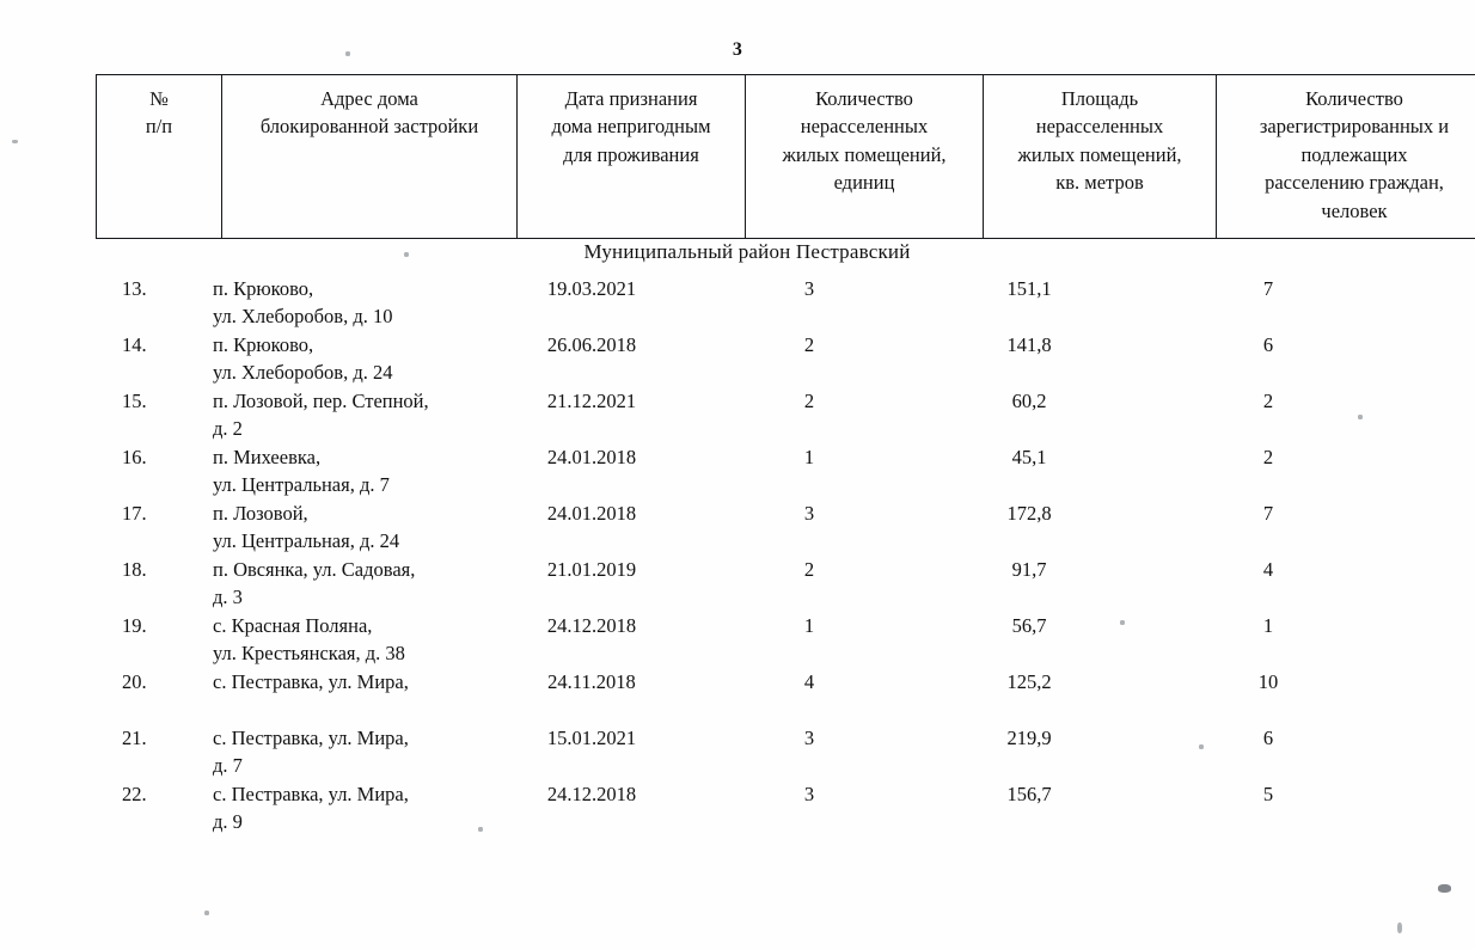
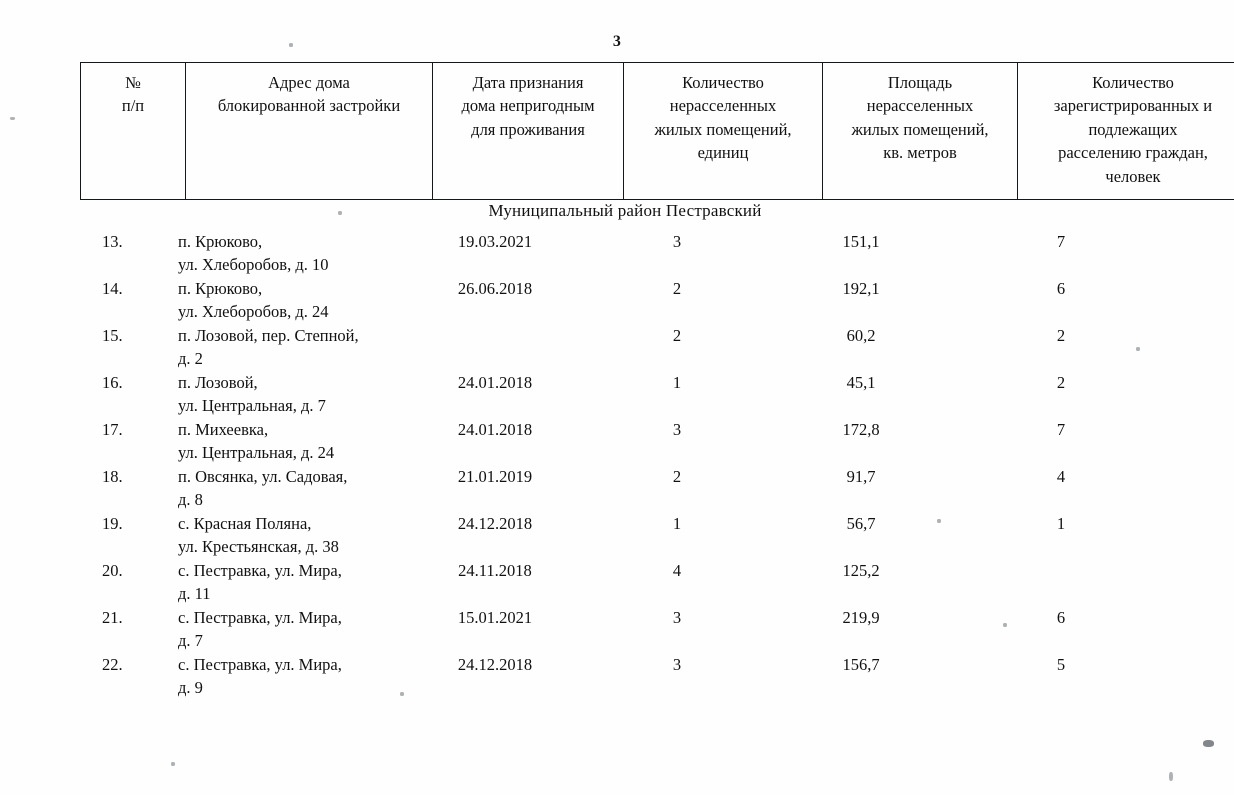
  3
  № п/п	Адрес дома блокированной застройки	Дата признания дома непригодным для проживания	Количество нерасселенных жилых помещений, единиц	Площадь нерасселенных жилых помещений, кв. метров	Количество зарегистрированных и подлежащих расселению граждан, человек
  Муниципальный район Пестравский
  13.
  19.03.2021
  3
  151,1
  7
  п. Крюково,
  ул. Хлеборобов, д. 10
  14.
  26.06.2018
  2
- 141,8
+ 192,1
  6
  п. Крюково,
  ул. Хлеборобов, д. 24
  15.
- 21.12.2021
  2
  60,2
  2
  п. Лозовой, пер. Степной,
  д. 2
  16.
  24.01.2018
  1
  45,1
  2
- п. Михеевка,
+ п. Лозовой,
  ул. Центральная, д. 7
  17.
  24.01.2018
  3
  172,8
  7
- п. Лозовой,
+ п. Михеевка,
  ул. Центральная, д. 24
  18.
  21.01.2019
  2
  91,7
  4
  п. Овсянка, ул. Садовая,
- д. 3
+ д. 8
  19.
  24.12.2018
  1
  56,7
  1
  с. Красная Поляна,
  ул. Крестьянская, д. 38
  20.
  24.11.2018
  4
  125,2
- 10
  с. Пестравка, ул. Мира,
+ д. 11
  21.
  15.01.2021
  3
  219,9
  6
  с. Пестравка, ул. Мира,
  д. 7
  22.
  24.12.2018
  3
  156,7
  5
  с. Пестравка, ул. Мира,
  д. 9
